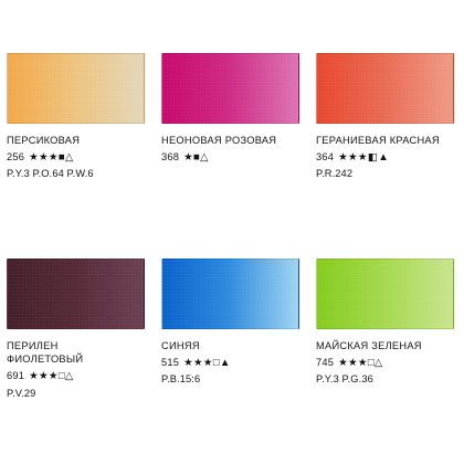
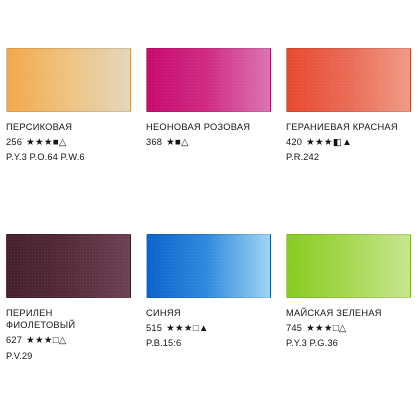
  ПЕРСИКОВАЯ
  256
  ★★★■△
  P.Y.3 P.O.64 P.W.6
  НЕОНОВАЯ РОЗОВАЯ
  368
  ★■△
  ГЕРАНИЕВАЯ КРАСНАЯ
- 364
+ 420
  ★★★◧▲
  P.R.242
  ПЕРИЛЕН
  ФИОЛЕТОВЫЙ
- 691
+ 627
  ★★★□△
  P.V.29
  СИНЯЯ
  515
  ★★★□▲
  P.B.15:6
  МАЙСКАЯ ЗЕЛЕНАЯ
  745
  ★★★□△
  P.Y.3 P.G.36
